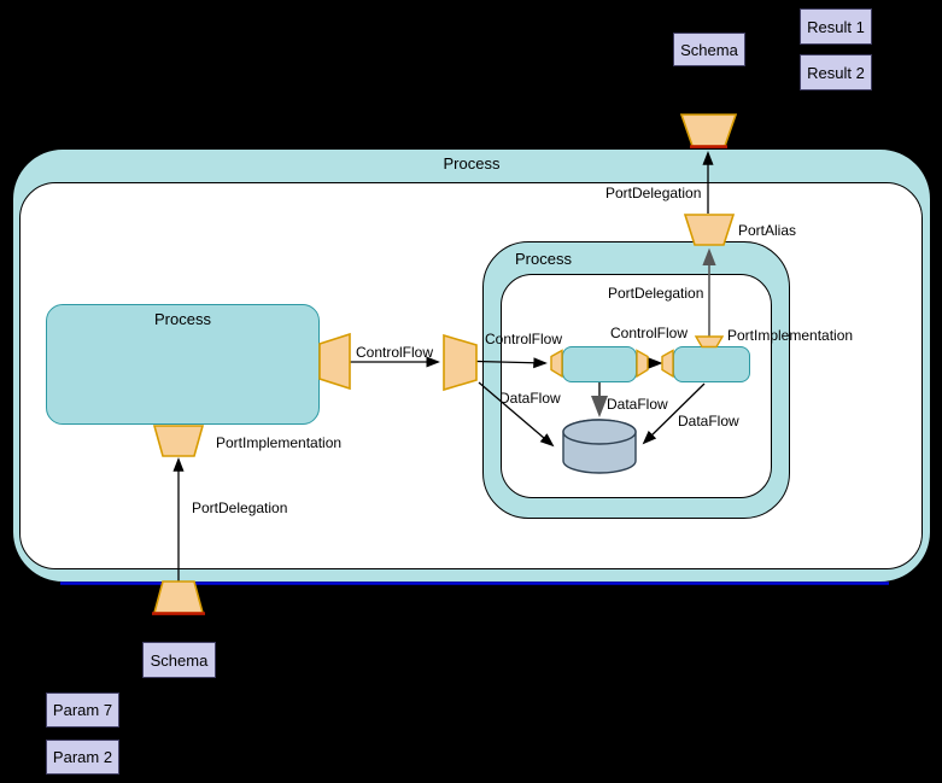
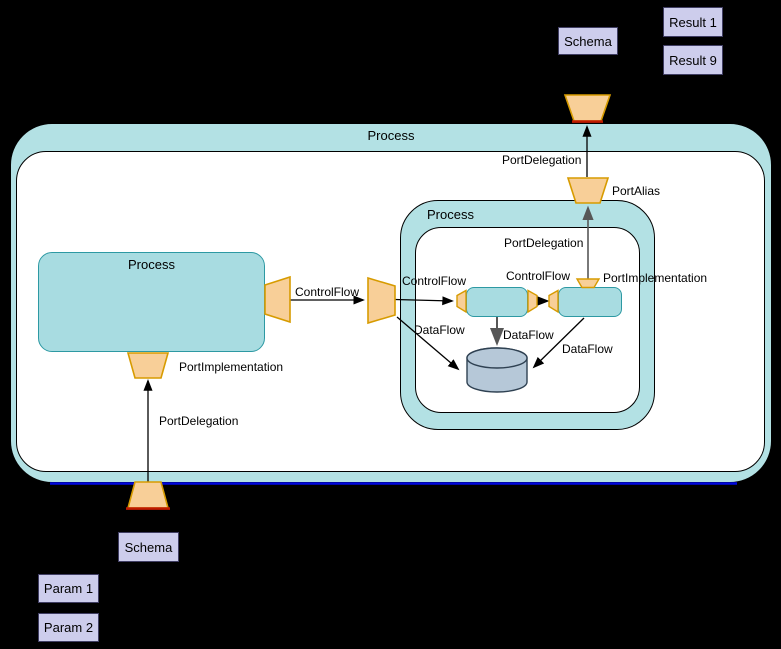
  Schema
  Result 1
- Result 2
+ Result 9
  Schema
- Param 7
+ Param 1
  Param 2
  Process
  Process
  Process
  ControlFlow
  ControlFlow
  ControlFlow
  DataFlow
  DataFlow
  DataFlow
  PortDelegation
  PortDelegation
  PortDelegation
  PortImplementation
  PortImplementation
  PortAlias
